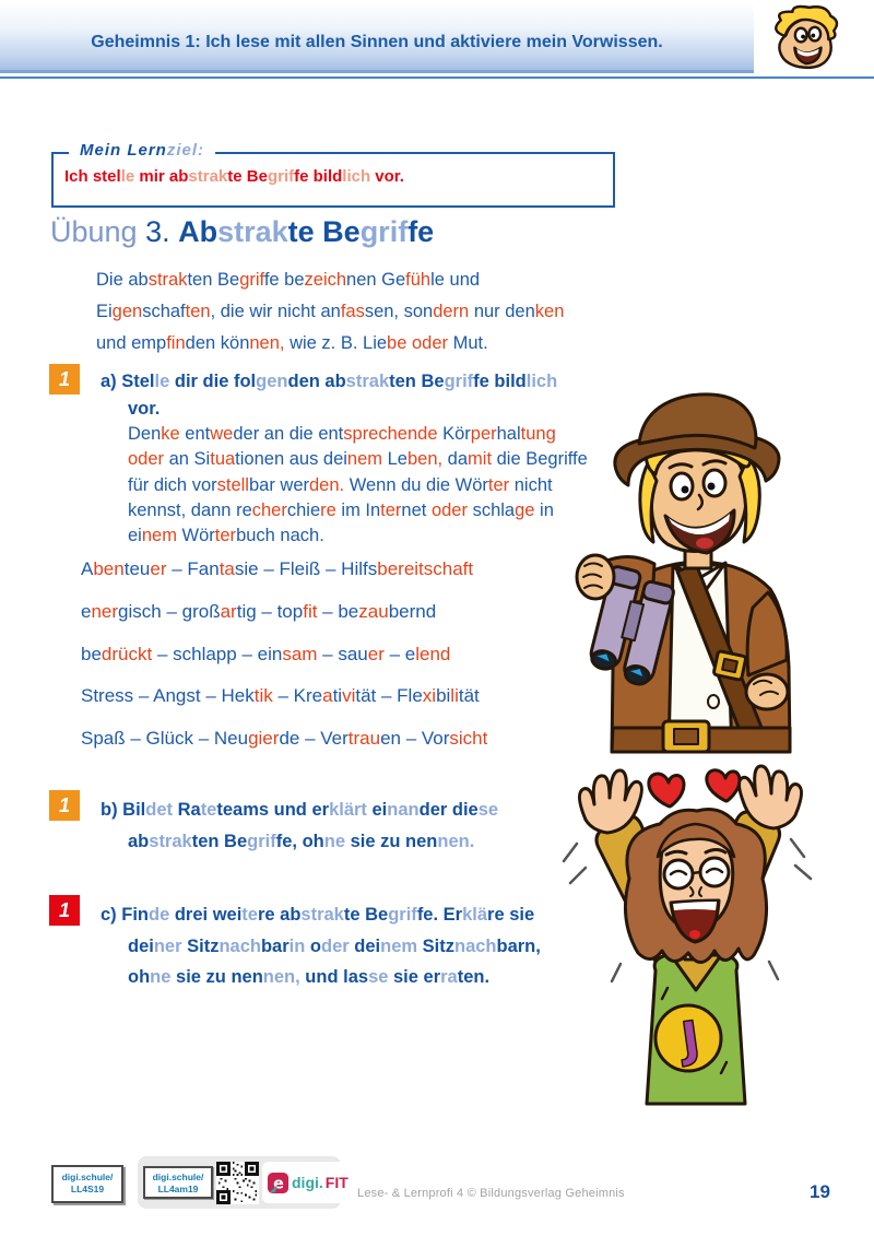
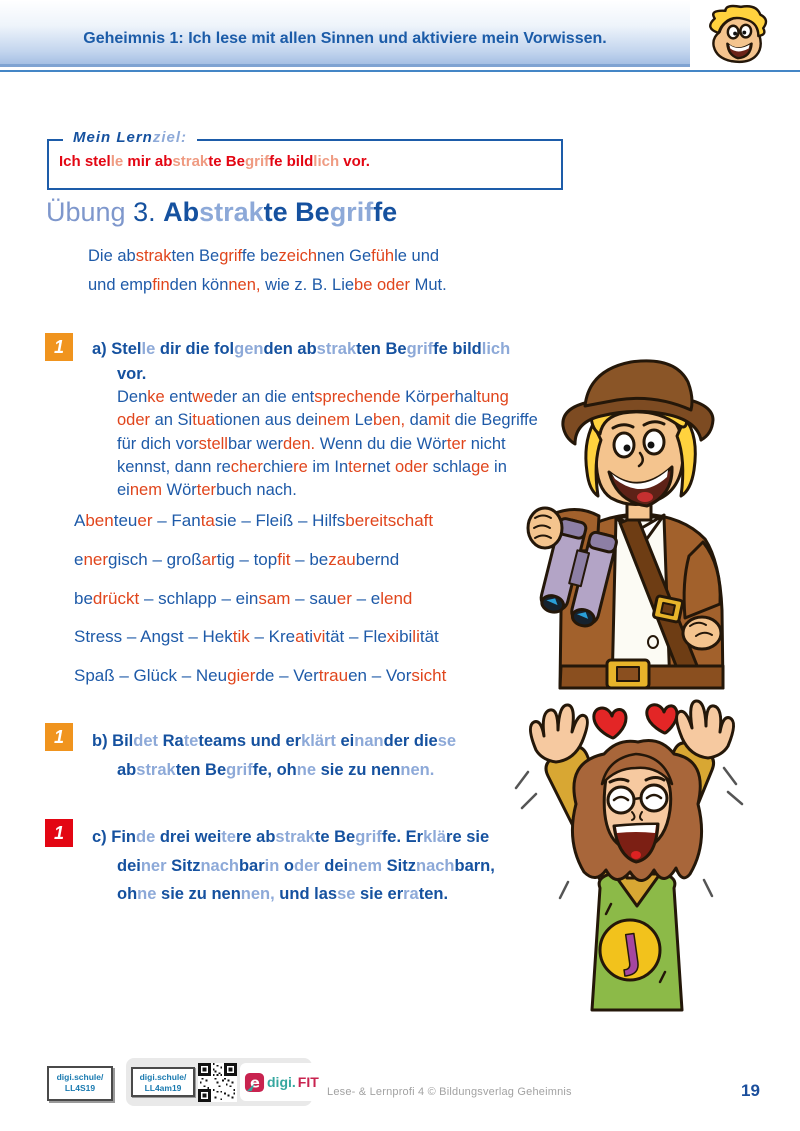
  Geheimnis 1: Ich lese mit allen Sinnen und aktiviere mein Vorwissen.
  Mein Lernziel:
  Ich stelle mir abstrakte Begriffe bildlich vor.
  Übung 3. Abstrakte Begriffe
  Die abstrakten Begriffe bezeichnen Gefühle und
- Eigenschaften, die wir nicht anfassen, sondern nur denken
  und empfinden können, wie z. B. Liebe oder Mut.
  1
  a) Stelle dir die folgenden abstrakten Begriffe bildlich
  vor.
  Denke entweder an die entsprechende Körperhaltung
  oder an Situationen aus deinem Leben, damit die Begriffe
  für dich vorstellbar werden. Wenn du die Wörter nicht
  kennst, dann recherchiere im Internet oder schlage in
  einem Wörterbuch nach.
  Abenteuer – Fantasie – Fleiß – Hilfsbereitschaft
  energisch – großartig – topfit – bezaubernd
  bedrückt – schlapp – einsam – sauer – elend
  Stress – Angst – Hektik – Kreativität – Flexibilität
  Spaß – Glück – Neugierde – Vertrauen – Vorsicht
  1
  b) Bildet Rateteams und erklärt einander diese
  abstrakten Begriffe, ohne sie zu nennen.
  1
  c) Finde drei weitere abstrakte Begriffe. Erkläre sie
  deiner Sitznachbarin oder deinem Sitznachbarn,
  ohne sie zu nennen, und lasse sie erraten.
  digi.schule/
  LL4S19
  digi.schule/
  LL4am19
  e
  digi.
  FIT
  Lese- & Lernprofi 4 © Bildungsverlag Geheimnis
  19
